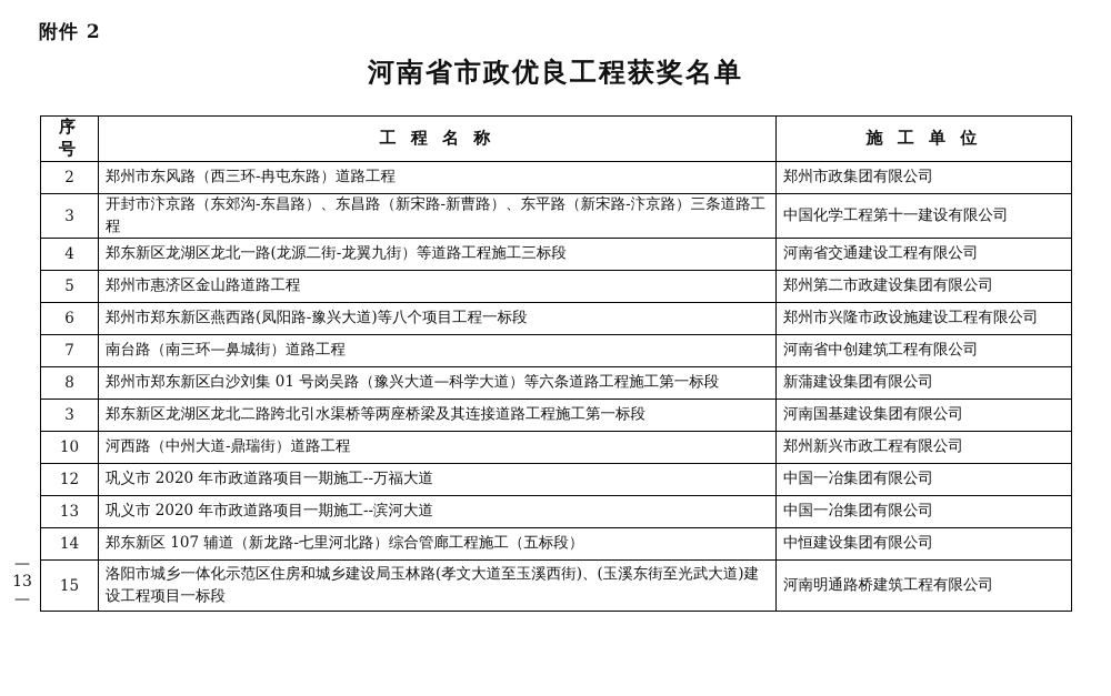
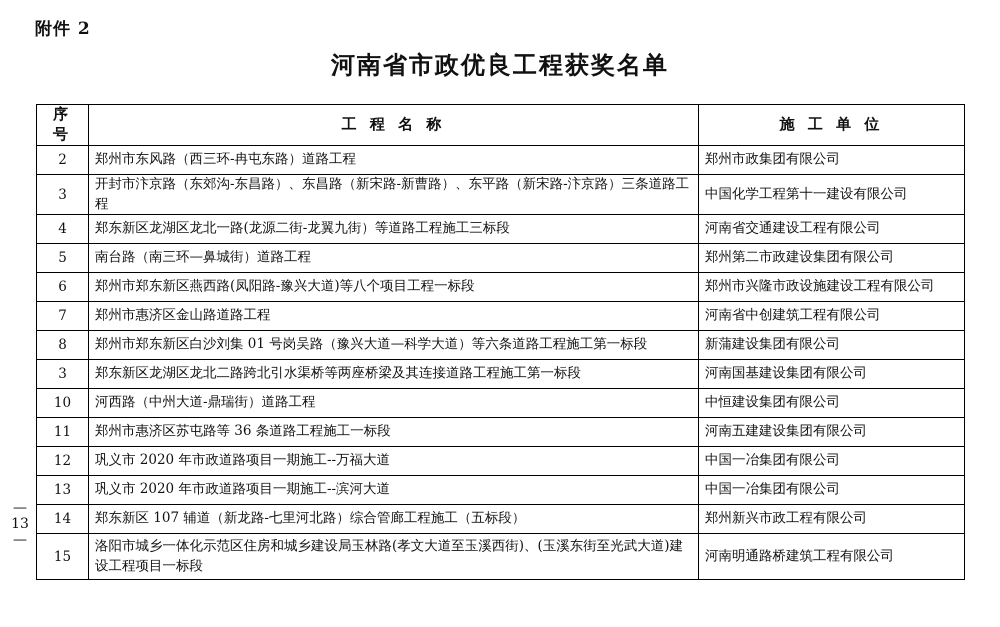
  附件 2
  河南省市政优良工程获奖名单
  — 13 —
  序 号	工 程 名 称	施 工 单 位
  2	郑州市东风路（西三环-冉屯东路）道路工程	郑州市政集团有限公司
  3	开封市汴京路（东郊沟-东昌路）、东昌路（新宋路-新曹路）、东平路（新宋路-汴京路）三条道路工程	中国化学工程第十一建设有限公司
  4	郑东新区龙湖区龙北一路(龙源二街-龙翼九街）等道路工程施工三标段	河南省交通建设工程有限公司
- 5	郑州市惠济区金山路道路工程	郑州第二市政建设集团有限公司
+ 5	南台路（南三环—鼻城街）道路工程	郑州第二市政建设集团有限公司
  6	郑州市郑东新区燕西路(凤阳路-豫兴大道)等八个项目工程一标段	郑州市兴隆市政设施建设工程有限公司
- 7	南台路（南三环—鼻城街）道路工程	河南省中创建筑工程有限公司
+ 7	郑州市惠济区金山路道路工程	河南省中创建筑工程有限公司
  8	郑州市郑东新区白沙刘集 01 号岗吴路（豫兴大道—科学大道）等六条道路工程施工第一标段	新蒲建设集团有限公司
  3	郑东新区龙湖区龙北二路跨北引水渠桥等两座桥梁及其连接道路工程施工第一标段	河南国基建设集团有限公司
- 10	河西路（中州大道-鼎瑞街）道路工程	郑州新兴市政工程有限公司
+ 10	河西路（中州大道-鼎瑞街）道路工程	中恒建设集团有限公司
+ 11	郑州市惠济区苏屯路等 36 条道路工程施工一标段	河南五建建设集团有限公司
  12	巩义市 2020 年市政道路项目一期施工--万福大道	中国一冶集团有限公司
  13	巩义市 2020 年市政道路项目一期施工--滨河大道	中国一冶集团有限公司
- 14	郑东新区 107 辅道（新龙路-七里河北路）综合管廊工程施工（五标段）	中恒建设集团有限公司
+ 14	郑东新区 107 辅道（新龙路-七里河北路）综合管廊工程施工（五标段）	郑州新兴市政工程有限公司
  15	洛阳市城乡一体化示范区住房和城乡建设局玉林路(孝文大道至玉溪西街)、(玉溪东街至光武大道)建设工程项目一标段	河南明通路桥建筑工程有限公司
